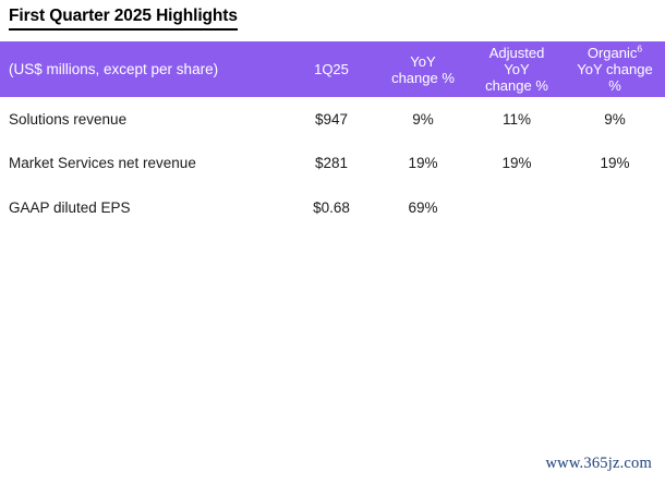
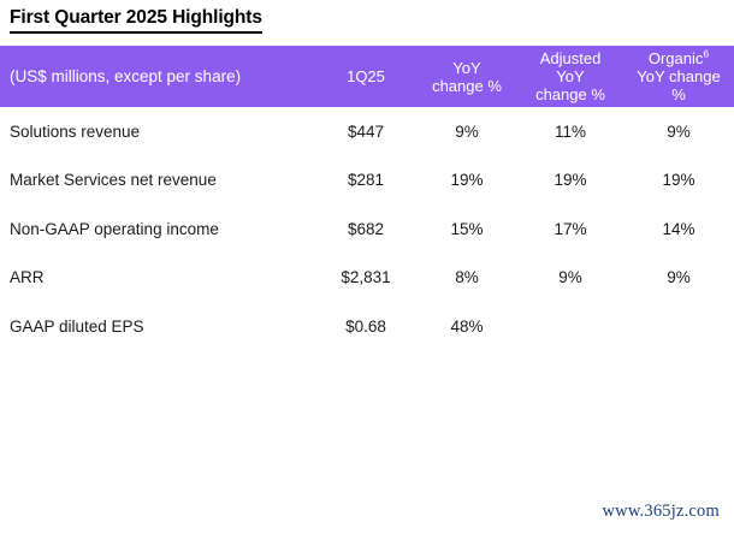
  First Quarter 2025 Highlights
  (US$ millions, except per share)	1Q25	YoY change %	Adjusted YoY change %	Organic6 YoY change %
- Solutions revenue	$947	9%	11%	9%
+ Solutions revenue	$447	9%	11%	9%
  Market Services net revenue	$281	19%	19%	19%
+ Non-GAAP operating income	$682	15%	17%	14%
+ ARR	$2,831	8%	9%	9%
- GAAP diluted EPS	$0.68	69%
+ GAAP diluted EPS	$0.68	48%
  www.365jz.com
